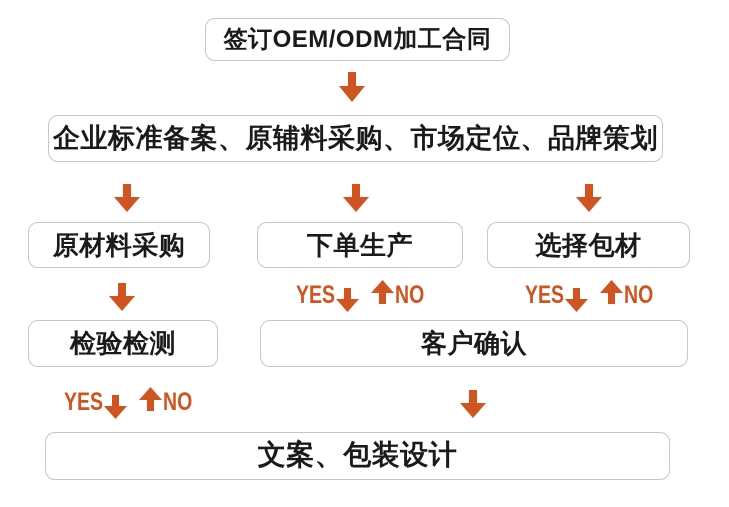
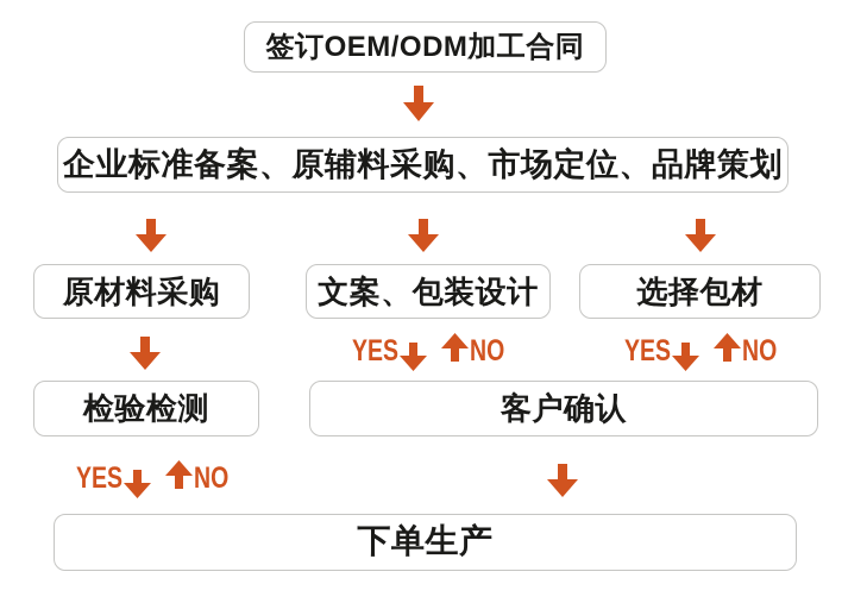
  签订OEM/ODM加工合同
  企业标准备案、原辅料采购、市场定位、品牌策划
  原材料采购
- 下单生产
+ 文案、包装设计
  选择包材
  YES
  NO
  YES
  NO
  检验检测
  客户确认
  YES
  NO
- 文案、包装设计
+ 下单生产
